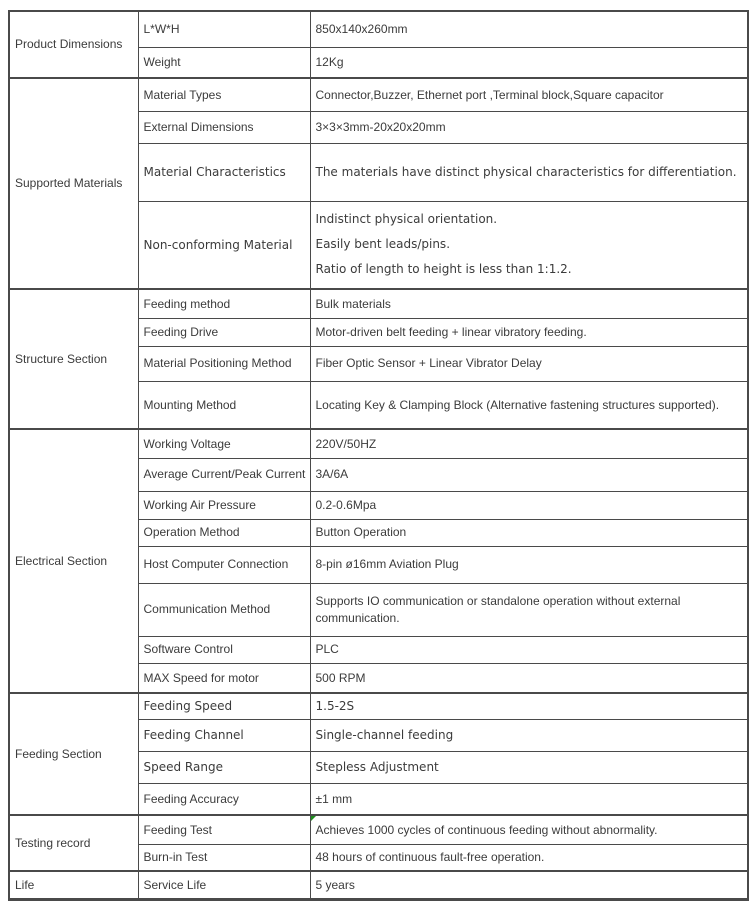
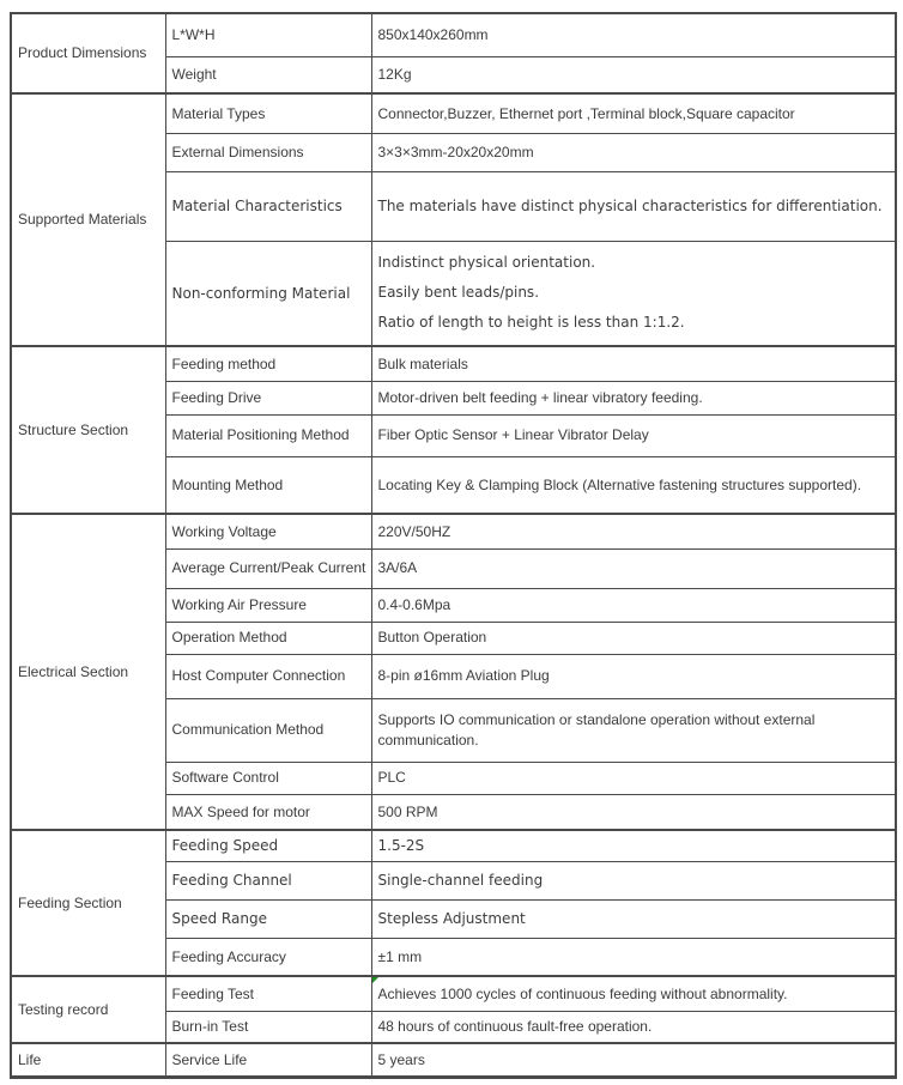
  Product Dimensions	L*W*H	850x140x260mm
  Weight	12Kg
  Supported Materials	Material Types	Connector,Buzzer, Ethernet port ,Terminal block,Square capacitor
  External Dimensions	3×3×3mm-20x20x20mm
  Material Characteristics	The materials have distinct physical characteristics for differentiation.
  Non-conforming Material	Indistinct physical orientation.Easily bent leads/pins.Ratio of length to height is less than 1:1.2.
  Structure Section	Feeding method	Bulk materials
  Feeding Drive	Motor-driven belt feeding + linear vibratory feeding.
  Material Positioning Method	Fiber Optic Sensor + Linear Vibrator Delay
  Mounting Method	Locating Key & Clamping Block (Alternative fastening structures supported).
  Electrical Section	Working Voltage	220V/50HZ
  Average Current/Peak Current	3A/6A
- Working Air Pressure	0.2-0.6Mpa
+ Working Air Pressure	0.4-0.6Mpa
  Operation Method	Button Operation
  Host Computer Connection	8-pin ø16mm Aviation Plug
  Communication Method	Supports IO communication or standalone operation without external communication.
  Software Control	PLC
  MAX Speed for motor	500 RPM
  Feeding Section	Feeding Speed	1.5-2S
  Feeding Channel	Single-channel feeding
  Speed Range	Stepless Adjustment
  Feeding Accuracy	±1 mm
  Testing record	Feeding Test	Achieves 1000 cycles of continuous feeding without abnormality.
  Burn-in Test	48 hours of continuous fault-free operation.
  Life	Service Life	5 years
